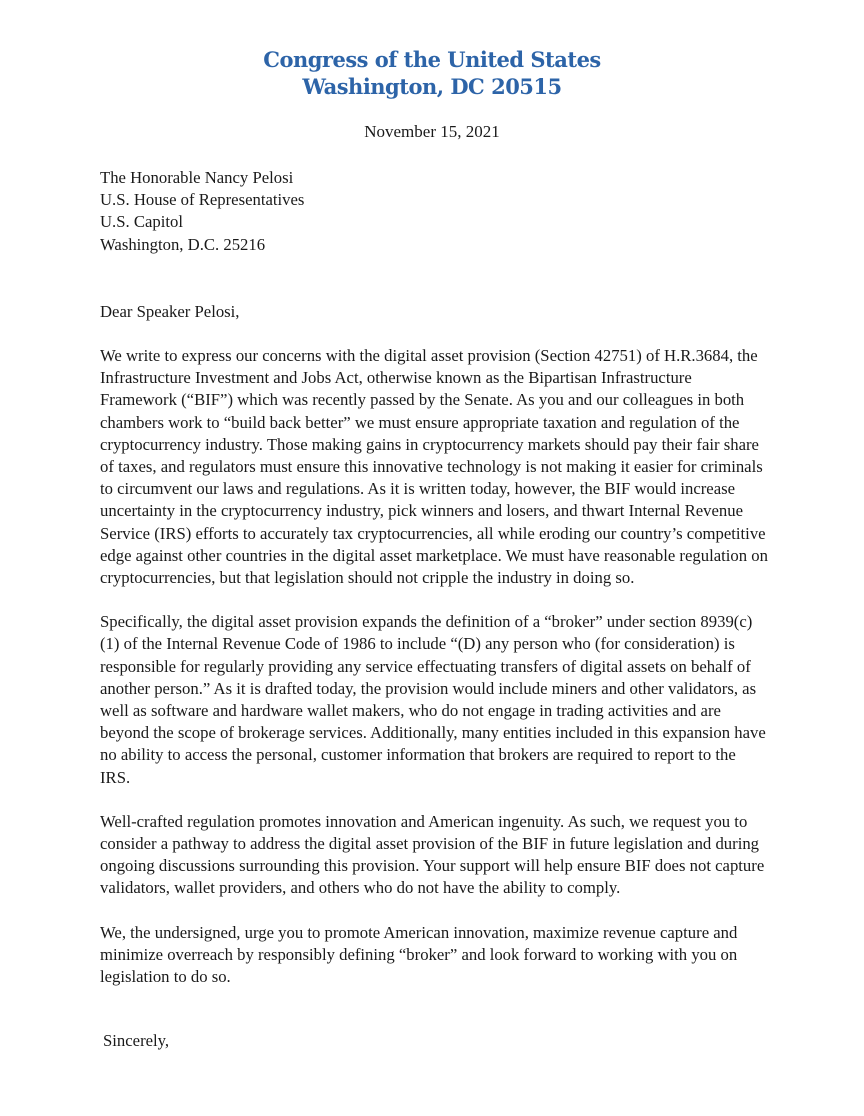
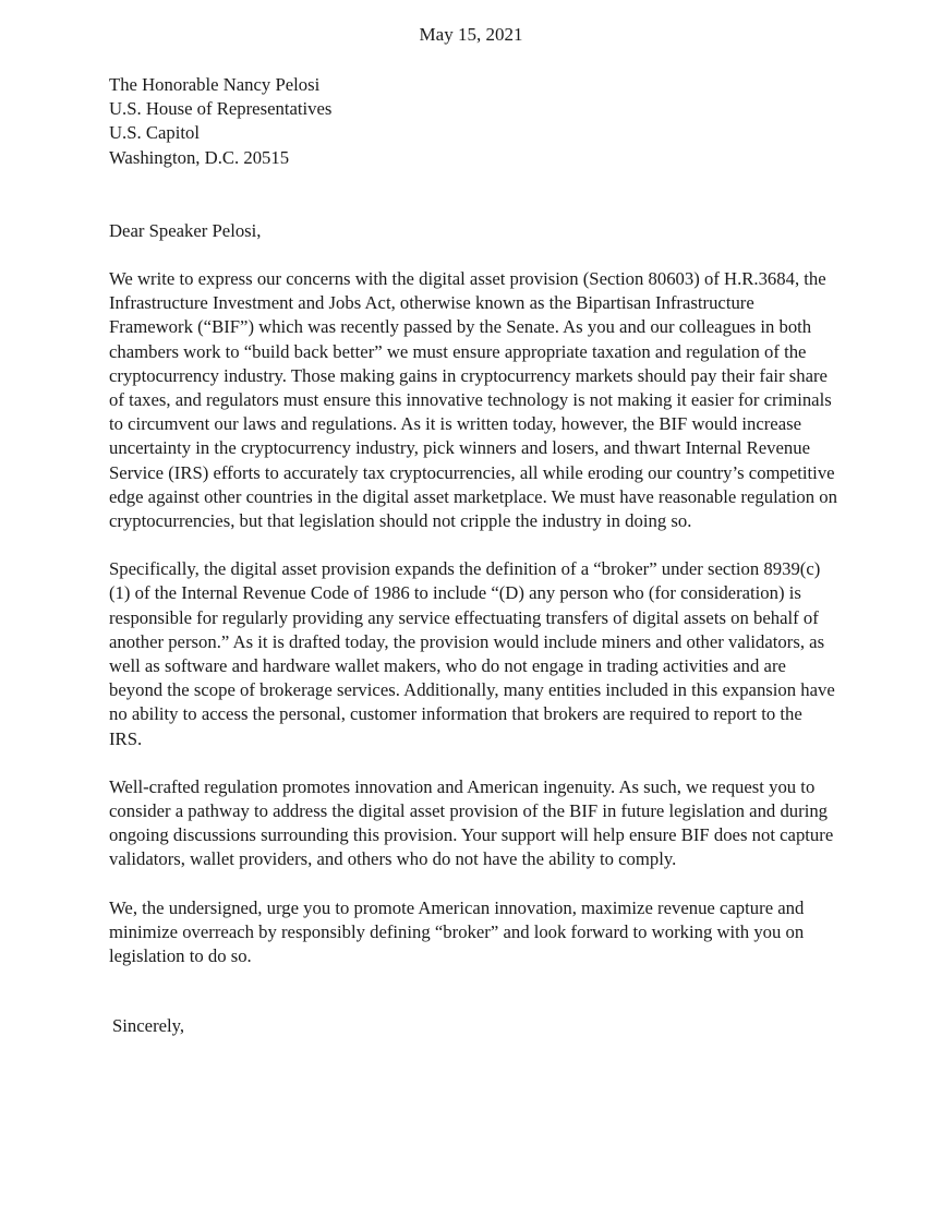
- Congress of the United States
- Washington, DC 20515
- November 15, 2021
+ May 15, 2021
  The Honorable Nancy Pelosi
  U.S. House of Representatives
  U.S. Capitol
- Washington, D.C. 25216
+ Washington, D.C. 20515
  Dear Speaker Pelosi,
- We write to express our concerns with the digital asset provision (Section 42751) of H.R.3684, the Infrastructure Investment and Jobs Act, otherwise known as the Bipartisan Infrastructure Framework (“BIF”) which was recently passed by the Senate. As you and our colleagues in both chambers work to “build back better” we must ensure appropriate taxation and regulation of the cryptocurrency industry. Those making gains in cryptocurrency markets should pay their fair share of taxes, and regulators must ensure this innovative technology is not making it easier for criminals to circumvent our laws and regulations. As it is written today, however, the BIF would increase uncertainty in the cryptocurrency industry, pick winners and losers, and thwart Internal Revenue Service (IRS) efforts to accurately tax cryptocurrencies, all while eroding our country’s competitive edge against other countries in the digital asset marketplace. We must have reasonable regulation on cryptocurrencies, but that legislation should not cripple the industry in doing so.
+ We write to express our concerns with the digital asset provision (Section 80603) of H.R.3684, the Infrastructure Investment and Jobs Act, otherwise known as the Bipartisan Infrastructure Framework (“BIF”) which was recently passed by the Senate. As you and our colleagues in both chambers work to “build back better” we must ensure appropriate taxation and regulation of the cryptocurrency industry. Those making gains in cryptocurrency markets should pay their fair share of taxes, and regulators must ensure this innovative technology is not making it easier for criminals to circumvent our laws and regulations. As it is written today, however, the BIF would increase uncertainty in the cryptocurrency industry, pick winners and losers, and thwart Internal Revenue Service (IRS) efforts to accurately tax cryptocurrencies, all while eroding our country’s competitive edge against other countries in the digital asset marketplace. We must have reasonable regulation on cryptocurrencies, but that legislation should not cripple the industry in doing so.
  Specifically, the digital asset provision expands the definition of a “broker” under section 8939(c)(1) of the Internal Revenue Code of 1986 to include “(D) any person who (for consideration) is responsible for regularly providing any service effectuating transfers of digital assets on behalf of another person.” As it is drafted today, the provision would include miners and other validators, as well as software and hardware wallet makers, who do not engage in trading activities and are beyond the scope of brokerage services. Additionally, many entities included in this expansion have no ability to access the personal, customer information that brokers are required to report to the IRS.
  Well-crafted regulation promotes innovation and American ingenuity. As such, we request you to consider a pathway to address the digital asset provision of the BIF in future legislation and during ongoing discussions surrounding this provision. Your support will help ensure BIF does not capture validators, wallet providers, and others who do not have the ability to comply.
  We, the undersigned, urge you to promote American innovation, maximize revenue capture and minimize overreach by responsibly defining “broker” and look forward to working with you on legislation to do so.
  Sincerely,
